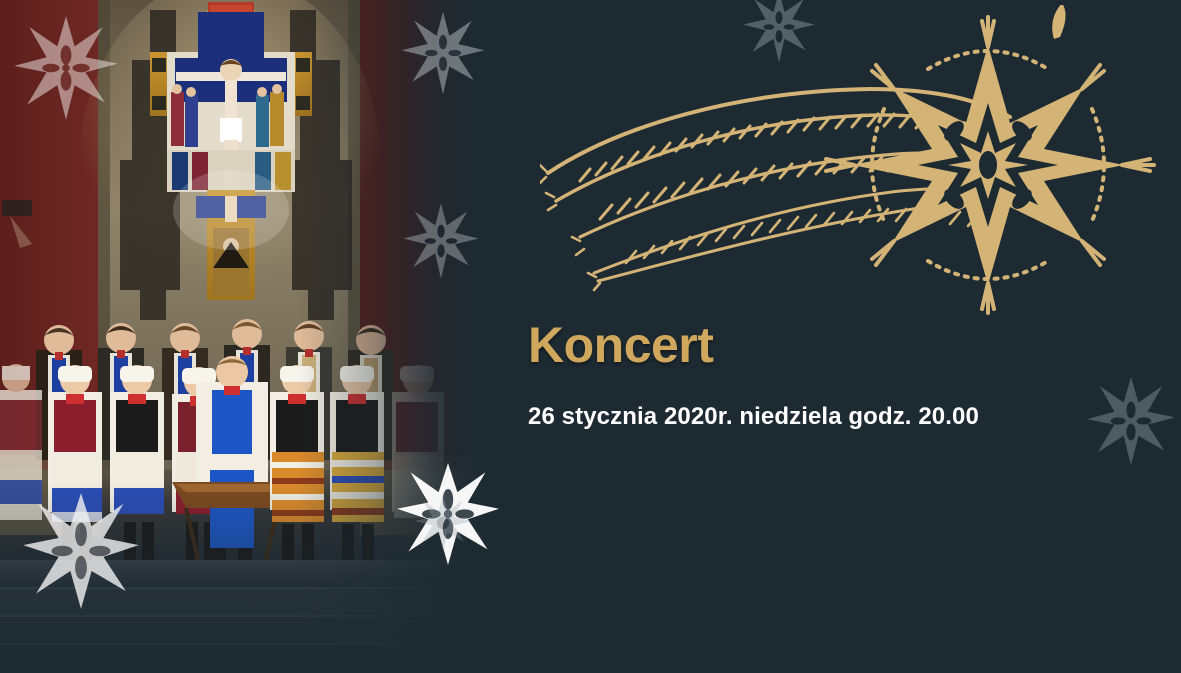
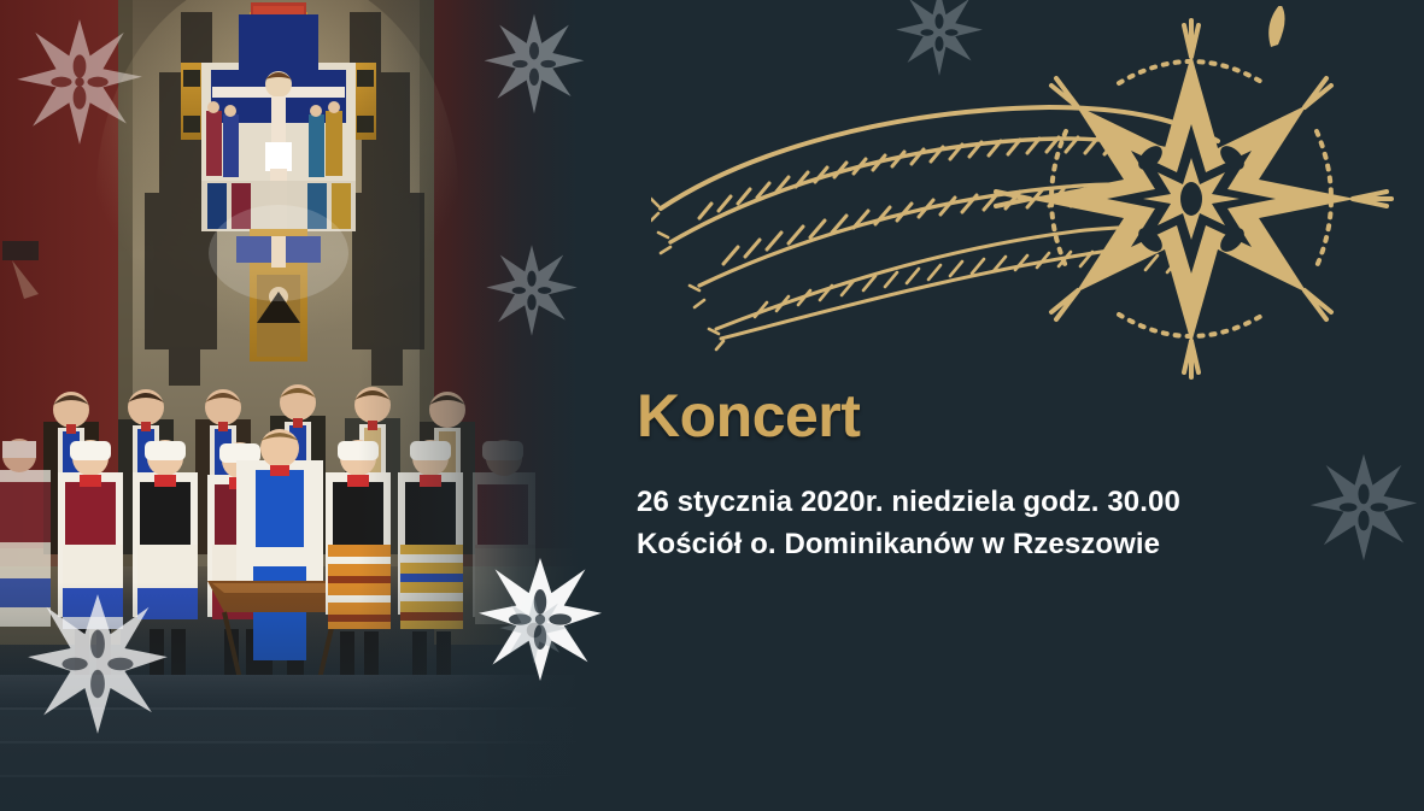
  Koncert
- 26 stycznia 2020r. niedziela godz. 20.00
+ 26 stycznia 2020r. niedziela godz. 30.00
+ Kościół o. Dominikanów w Rzeszowie
